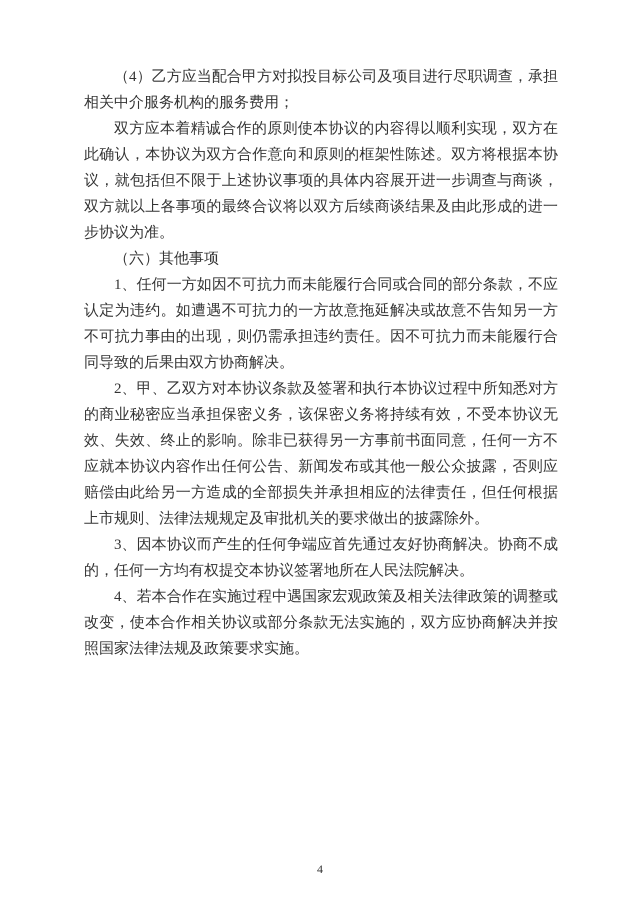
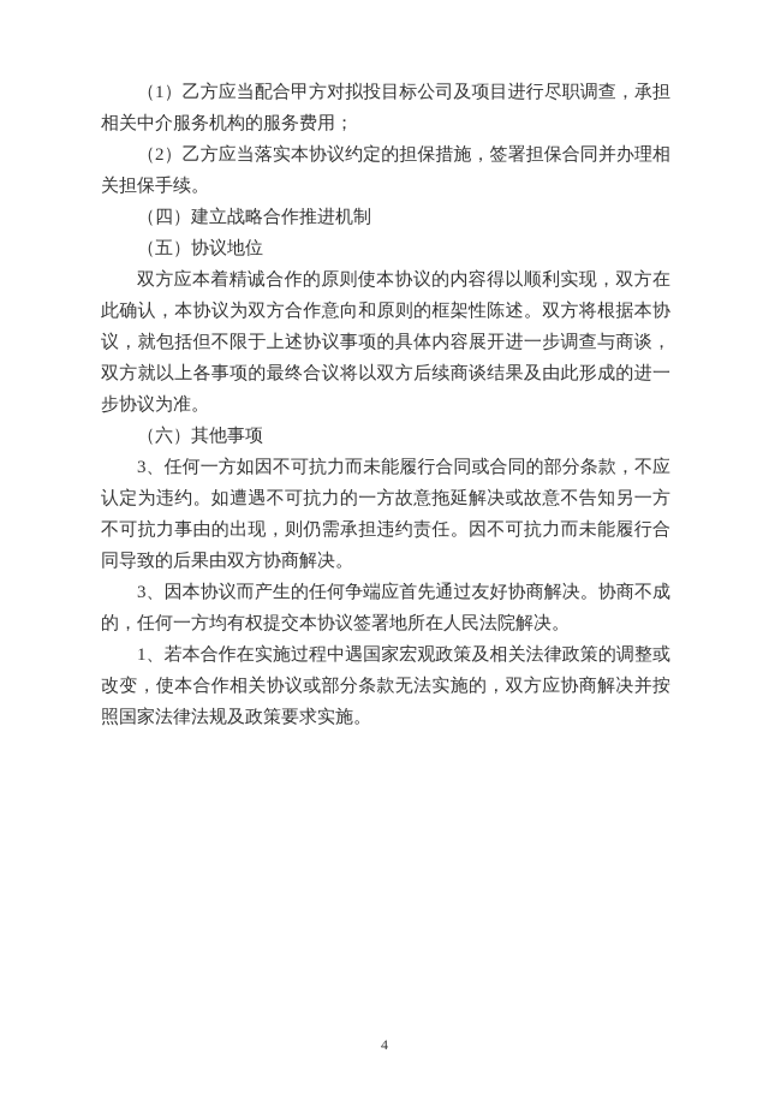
- （4）乙方应当配合甲方对拟投目标公司及项目进行尽职调查，承担相关中介服务机构的服务费用；
+ （1）乙方应当配合甲方对拟投目标公司及项目进行尽职调查，承担相关中介服务机构的服务费用；
+ （2）乙方应当落实本协议约定的担保措施，签署担保合同并办理相关担保手续。
+ （四）建立战略合作推进机制
+ （五）协议地位
  双方应本着精诚合作的原则使本协议的内容得以顺利实现，双方在此确认，本协议为双方合作意向和原则的框架性陈述。双方将根据本协议，就包括但不限于上述协议事项的具体内容展开进一步调查与商谈，双方就以上各事项的最终合议将以双方后续商谈结果及由此形成的进一步协议为准。
  （六）其他事项
- 1、任何一方如因不可抗力而未能履行合同或合同的部分条款，不应认定为违约。如遭遇不可抗力的一方故意拖延解决或故意不告知另一方不可抗力事由的出现，则仍需承担违约责任。因不可抗力而未能履行合同导致的后果由双方协商解决。
+ 3、任何一方如因不可抗力而未能履行合同或合同的部分条款，不应认定为违约。如遭遇不可抗力的一方故意拖延解决或故意不告知另一方不可抗力事由的出现，则仍需承担违约责任。因不可抗力而未能履行合同导致的后果由双方协商解决。
- 2、甲、乙双方对本协议条款及签署和执行本协议过程中所知悉对方的商业秘密应当承担保密义务，该保密义务将持续有效，不受本协议无效、失效、终止的影响。除非已获得另一方事前书面同意，任何一方不应就本协议内容作出任何公告、新闻发布或其他一般公众披露，否则应赔偿由此给另一方造成的全部损失并承担相应的法律责任，但任何根据上市规则、法律法规规定及审批机关的要求做出的披露除外。
  3、因本协议而产生的任何争端应首先通过友好协商解决。协商不成的，任何一方均有权提交本协议签署地所在人民法院解决。
- 4、若本合作在实施过程中遇国家宏观政策及相关法律政策的调整或改变，使本合作相关协议或部分条款无法实施的，双方应协商解决并按照国家法律法规及政策要求实施。
+ 1、若本合作在实施过程中遇国家宏观政策及相关法律政策的调整或改变，使本合作相关协议或部分条款无法实施的，双方应协商解决并按照国家法律法规及政策要求实施。
  4
